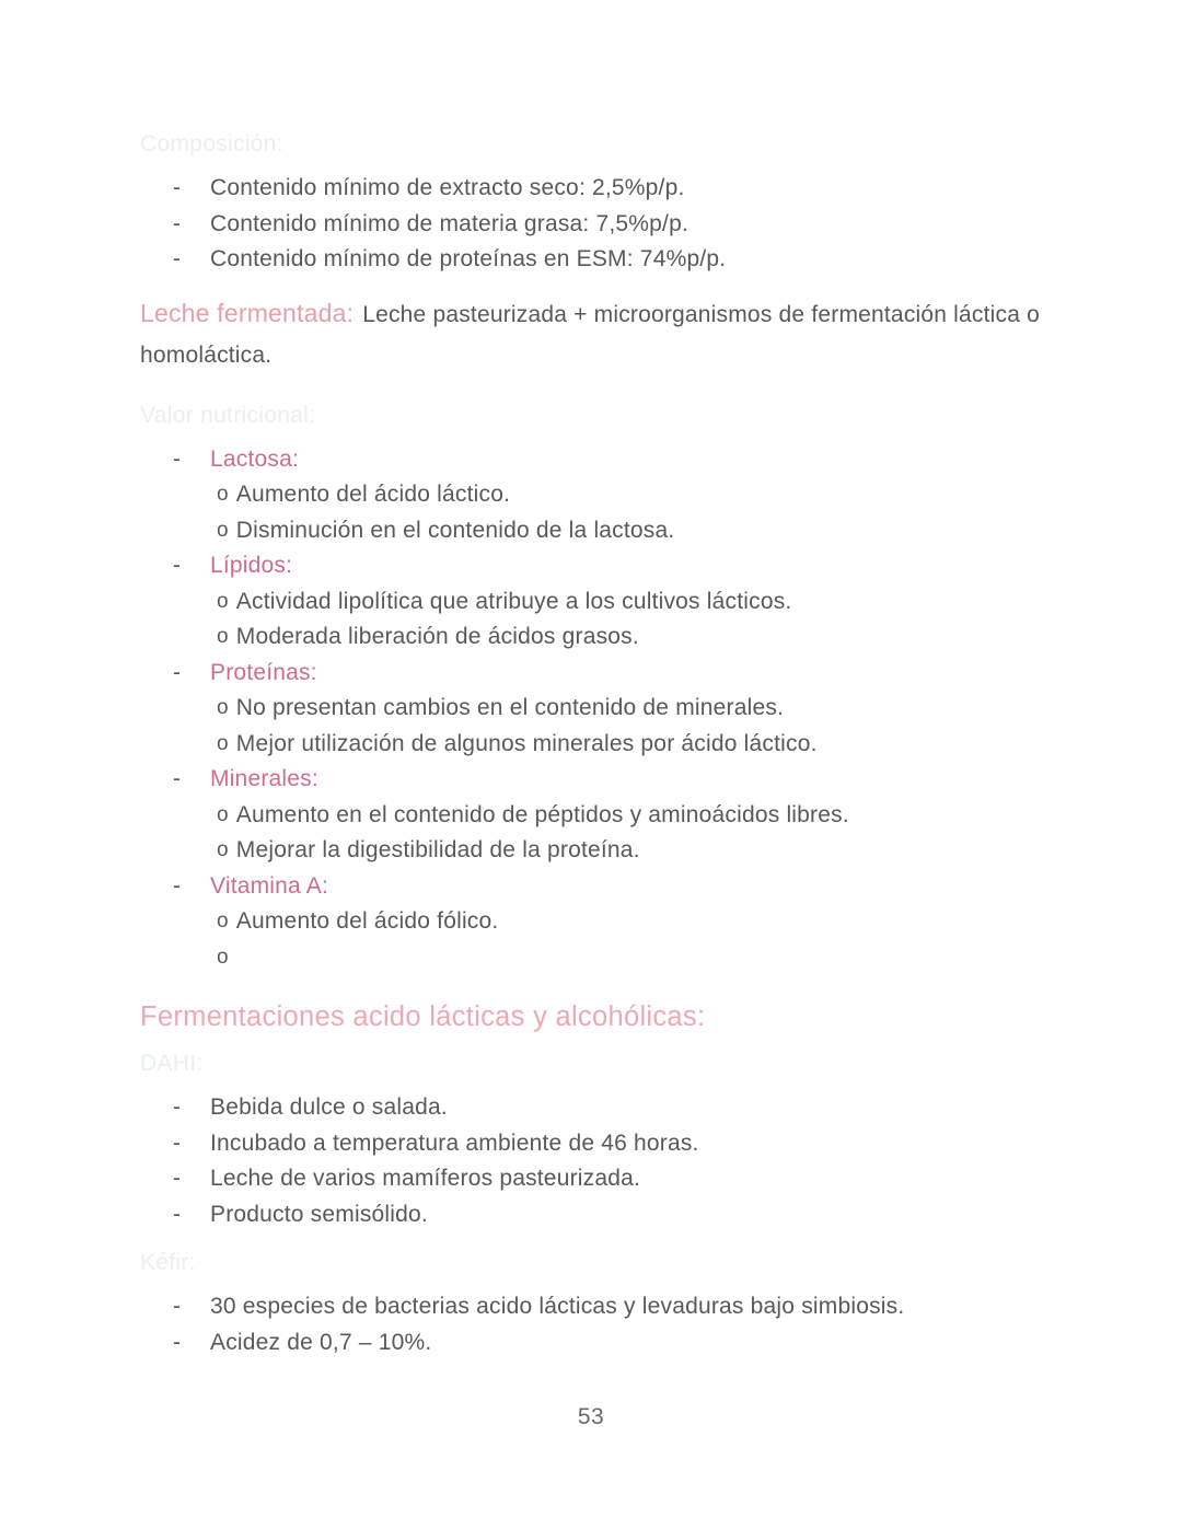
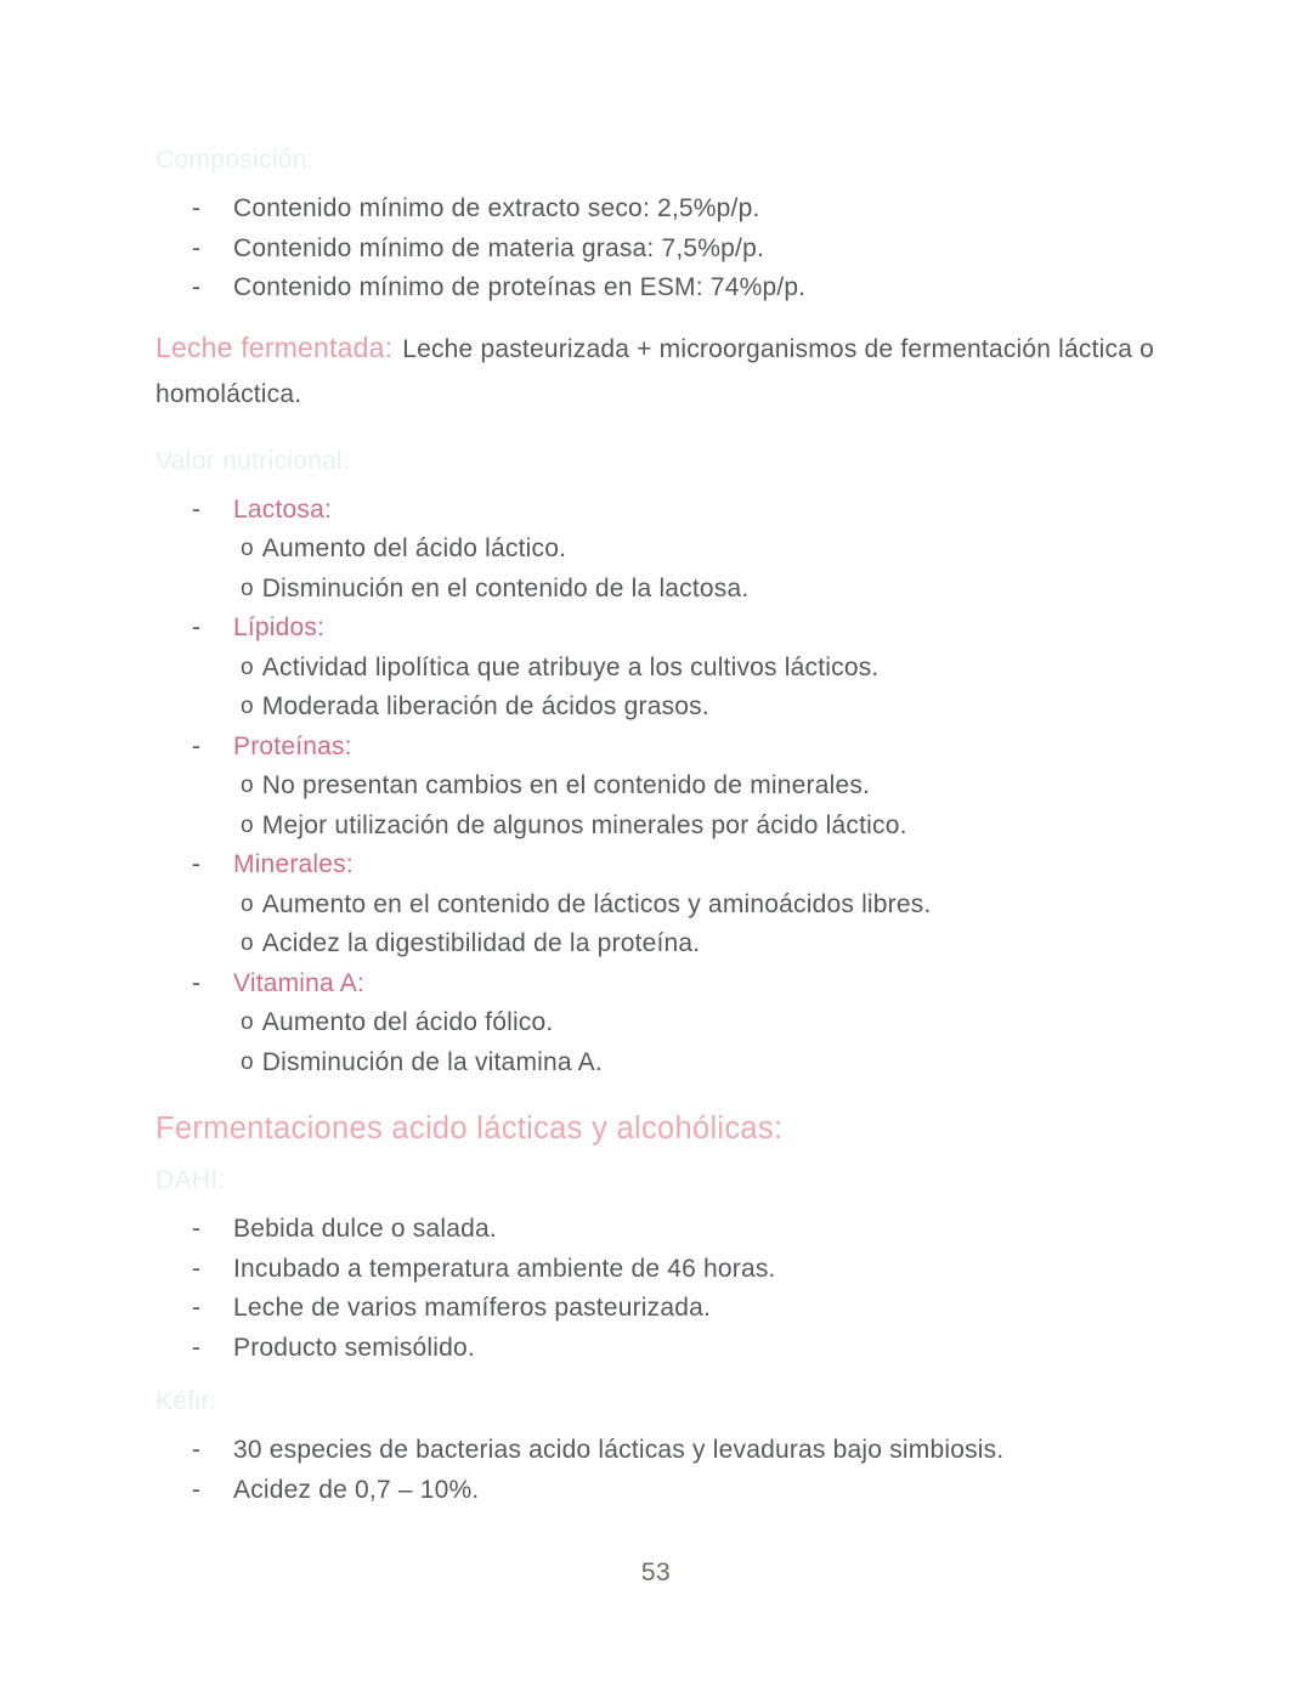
  -
  Contenido mínimo de extracto seco: 2,5%p/p.
  -
  Contenido mínimo de materia grasa: 7,5%p/p.
  -
  Contenido mínimo de proteínas en ESM: 74%p/p.
  Leche fermentada: Leche pasteurizada + microorganismos de fermentación láctica o homoláctica.
  -
  Lactosa:
  o
  Aumento del ácido láctico.
  o
  Disminución en el contenido de la lactosa.
  -
  Lípidos:
  o
  Actividad lipolítica que atribuye a los cultivos lácticos.
  o
  Moderada liberación de ácidos grasos.
  -
  Proteínas:
  o
  No presentan cambios en el contenido de minerales.
  o
  Mejor utilización de algunos minerales por ácido láctico.
  -
  Minerales:
  o
- Aumento en el contenido de péptidos y aminoácidos libres.
+ Aumento en el contenido de lácticos y aminoácidos libres.
  o
- Mejorar la digestibilidad de la proteína.
+ Acidez la digestibilidad de la proteína.
  -
  Vitamina A:
  o
  Aumento del ácido fólico.
  o
+ Disminución de la vitamina A.
  Fermentaciones acido lácticas y alcohólicas:
  -
  Bebida dulce o salada.
  -
  Incubado a temperatura ambiente de 46 horas.
  -
  Leche de varios mamíferos pasteurizada.
  -
  Producto semisólido.
  -
  30 especies de bacterias acido lácticas y levaduras bajo simbiosis.
  -
  Acidez de 0,7 – 10%.
  53
